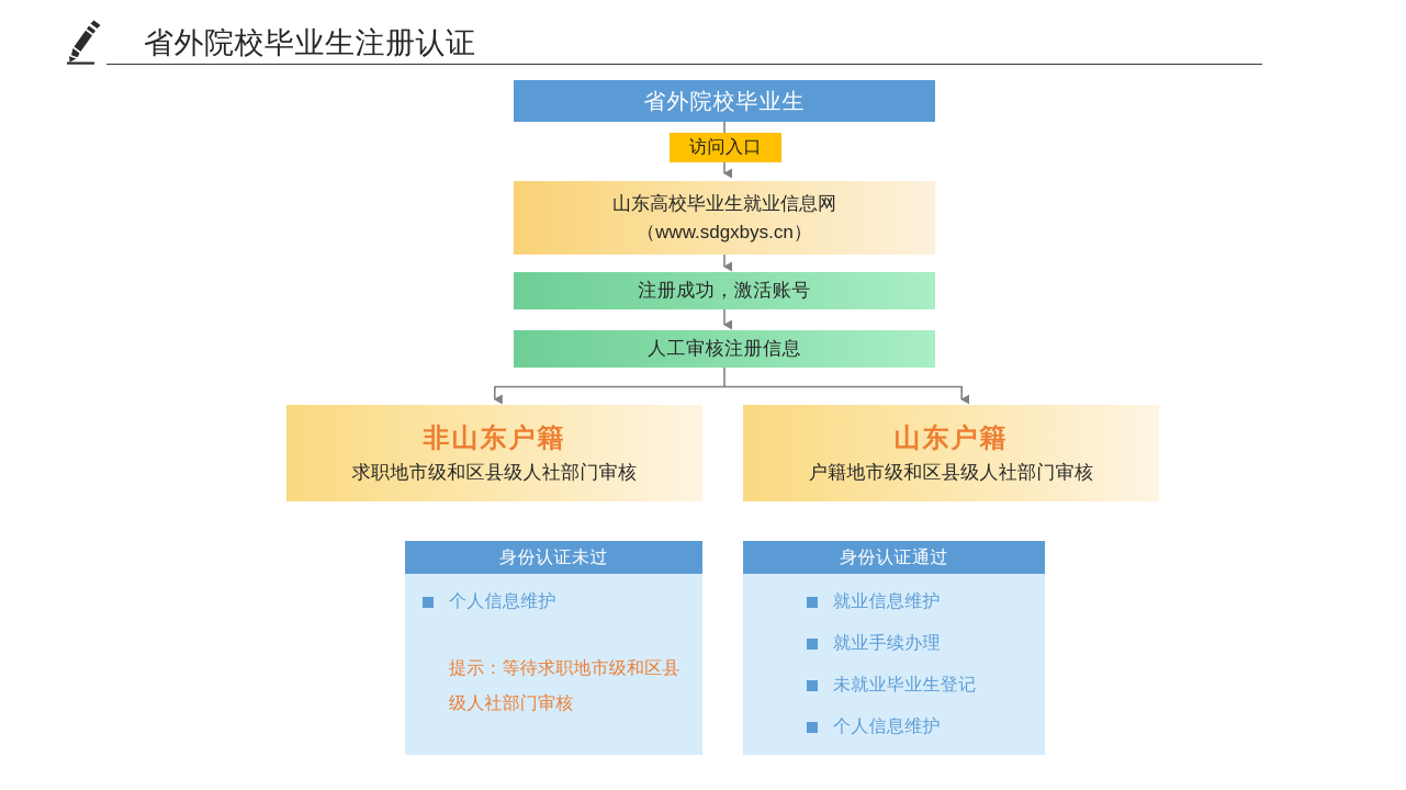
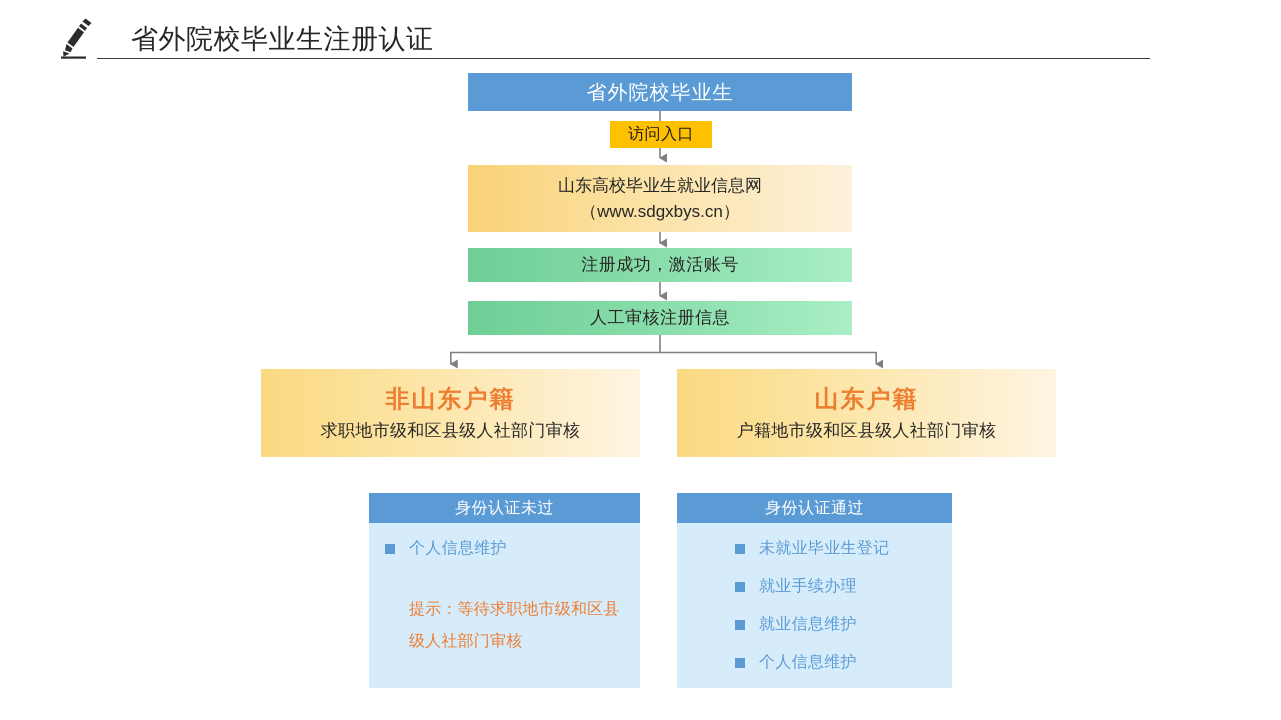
  省外院校毕业生注册认证
  省外院校毕业生
  访问入口
  山东高校毕业生就业信息网
  （www.sdgxbys.cn）
  注册成功，激活账号
  人工审核注册信息
  非山东户籍
  求职地市级和区县级人社部门审核
  山东户籍
  户籍地市级和区县级人社部门审核
  身份认证未过
  个人信息维护
  提示：等待求职地市级和区县级人社部门审核
  身份认证通过
- 就业信息维护
+ 未就业毕业生登记
  就业手续办理
- 未就业毕业生登记
+ 就业信息维护
  个人信息维护
